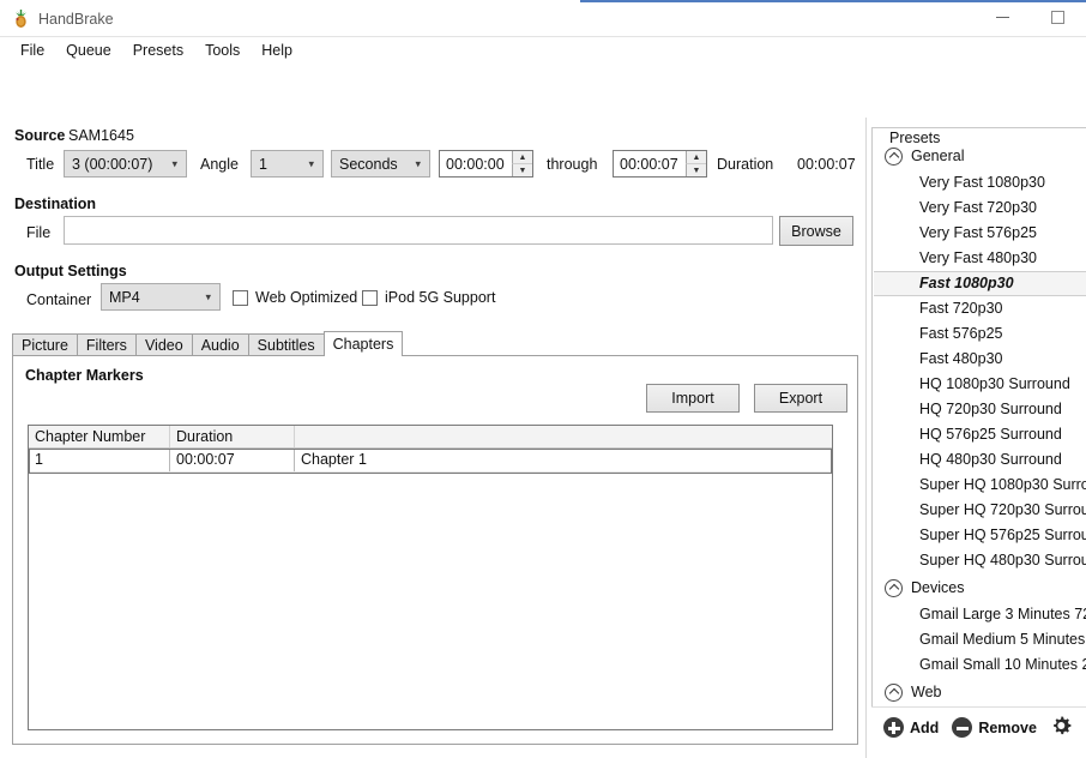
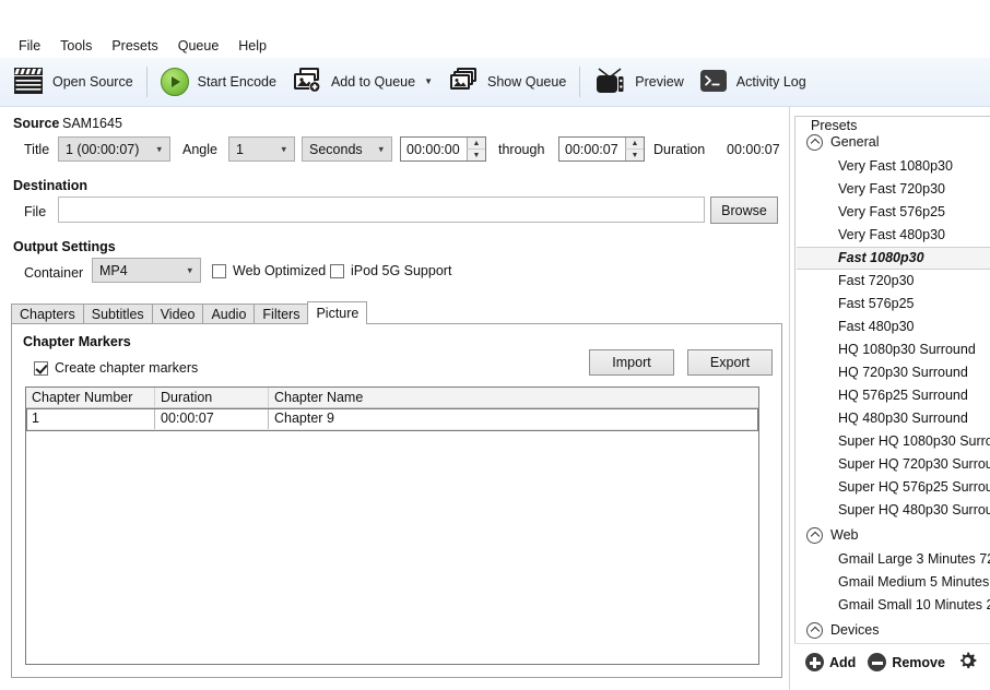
- HandBrake
  File
- Queue
+ Tools
  Presets
- Tools
+ Queue
  Help
+ Open Source
+ Start Encode
+ Add to Queue
+ ▼
+ Show Queue
+ Preview
+ Activity Log
  Source
  SAM1645
  Title
- 3 (00:00:07)
+ 1 (00:00:07)
  ▾
  Angle
  1
  ▾
  Seconds
  ▾
  00:00:00
  through
  00:00:07
  Duration
  00:00:07
  Destination
  File
  Browse
  Output Settings
  Container
  MP4
  ▾
  Web Optimized
  iPod 5G Support
- Picture
+ Chapters
- Filters
+ Subtitles
  Video
  Audio
- Subtitles
+ Filters
- Chapters
+ Picture
  Chapter Markers
+ Create chapter markers
  Import
  Export
  Chapter Number
  Duration
+ Chapter Name
  1
  00:00:07
- Chapter 1
+ Chapter 9
  Presets
  General
  Very Fast 1080p30
  Very Fast 720p30
  Very Fast 576p25
  Very Fast 480p30
  Fast 1080p30
  Fast 720p30
  Fast 576p25
  Fast 480p30
  HQ 1080p30 Surround
  HQ 720p30 Surround
  HQ 576p25 Surround
  HQ 480p30 Surround
  Super HQ 1080p30 Surro
  Super HQ 720p30 Surrou
  Super HQ 576p25 Surrou
  Super HQ 480p30 Surrou
- Devices
+ Web
  Gmail Large 3 Minutes 7
  Gmail Medium 5 Minutes
  Gmail Small 10 Minutes
- Web
+ Devices
  Add
  Remove
